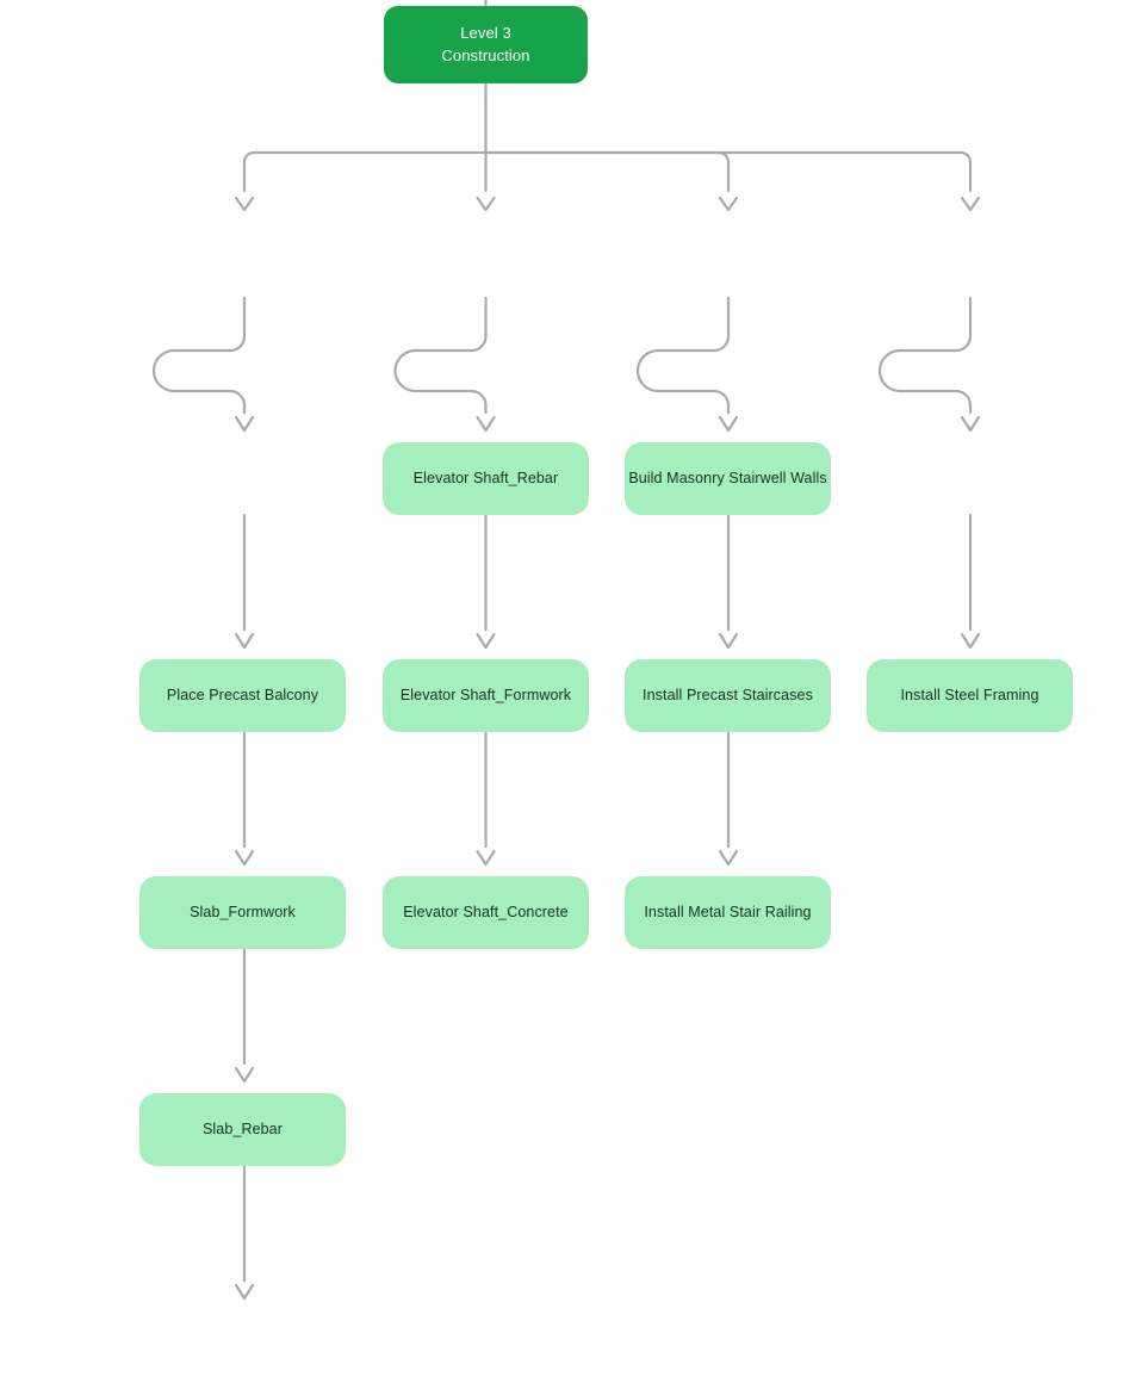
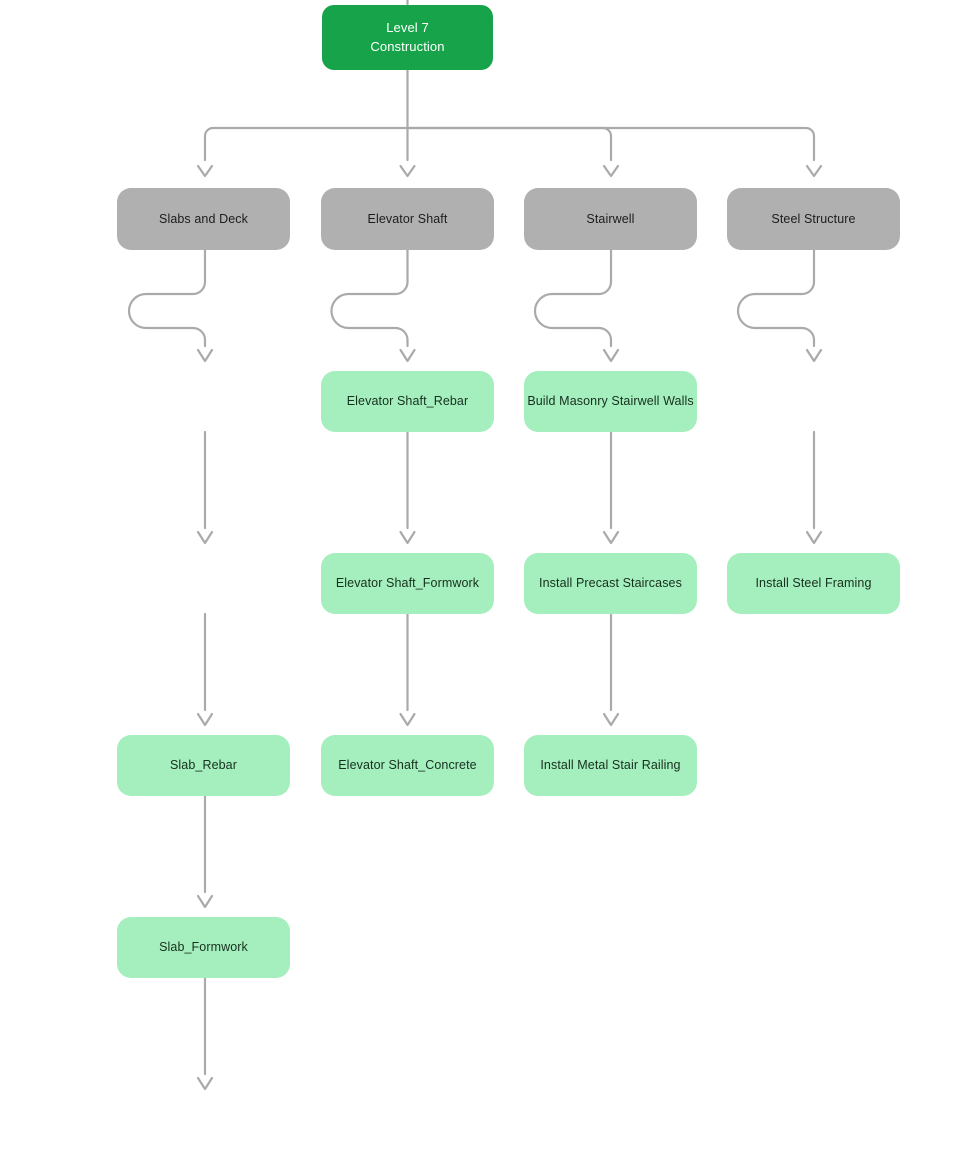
- Level 3
+ Level 7
  Construction
+ Slabs and Deck
+ Elevator Shaft
+ Stairwell
+ Steel Structure
  Elevator Shaft_Rebar
  Build Masonry Stairwell Walls
- Place Precast Balcony
  Elevator Shaft_Formwork
  Install Precast Staircases
  Install Steel Framing
- Slab_Formwork
+ Slab_Rebar
  Elevator Shaft_Concrete
  Install Metal Stair Railing
- Slab_Rebar
+ Slab_Formwork
